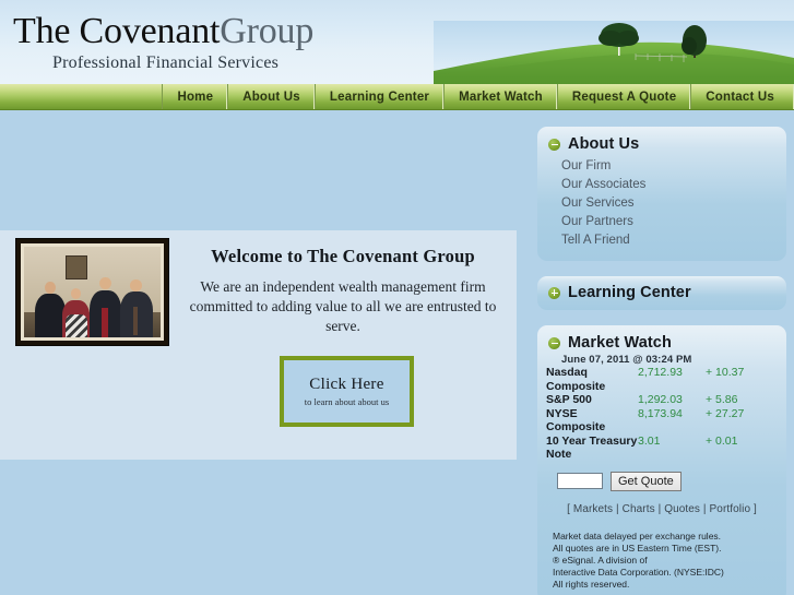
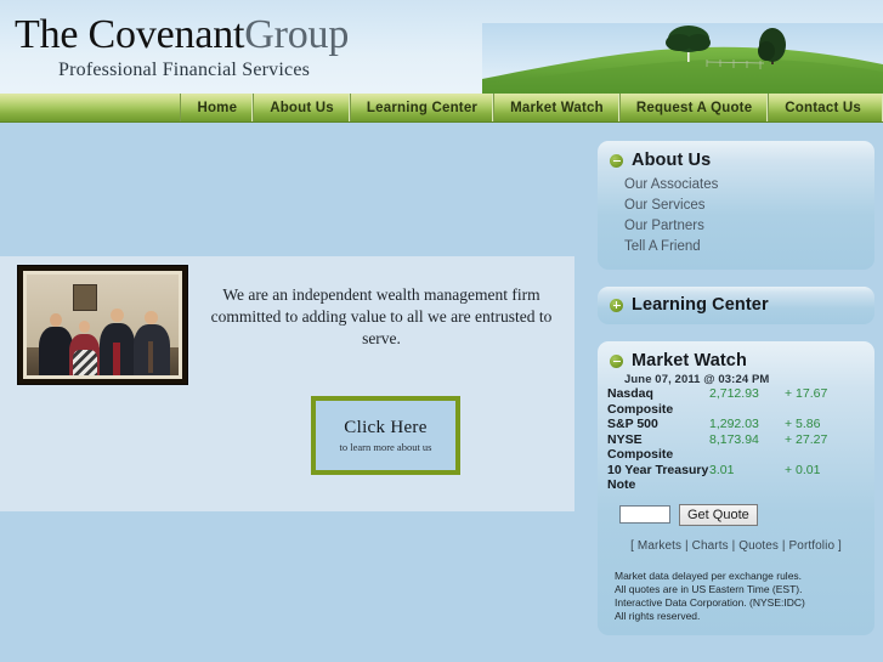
  The CovenantGroup
  Professional Financial Services
  Home
  About Us
  Learning Center
  Market Watch
  Request A Quote
  Contact Us
- Welcome to The Covenant Group
  We are an independent wealth management firm committed to adding value to all we are entrusted to serve.
  Click Here
- to learn about about us
+ to learn more about us
  About Us
- Our Firm
  Our Associates
  Our Services
  Our Partners
  Tell A Friend
  Learning Center
  Market Watch
  June 07, 2011 @ 03:24 PM
- Nasdaq Composite	2,712.93	+ 10.37
+ Nasdaq Composite	2,712.93	+ 17.67
  S&P 500	1,292.03	+ 5.86
  NYSE Composite	8,173.94	+ 27.27
  10 Year Treasury Note	3.01	+ 0.01
  Get Quote
  [ Markets | Charts | Quotes | Portfolio ]
  Market data delayed per exchange rules.
  All quotes are in US Eastern Time (EST).
- ® eSignal. A division of
  Interactive Data Corporation. (NYSE:IDC)
  All rights reserved.
